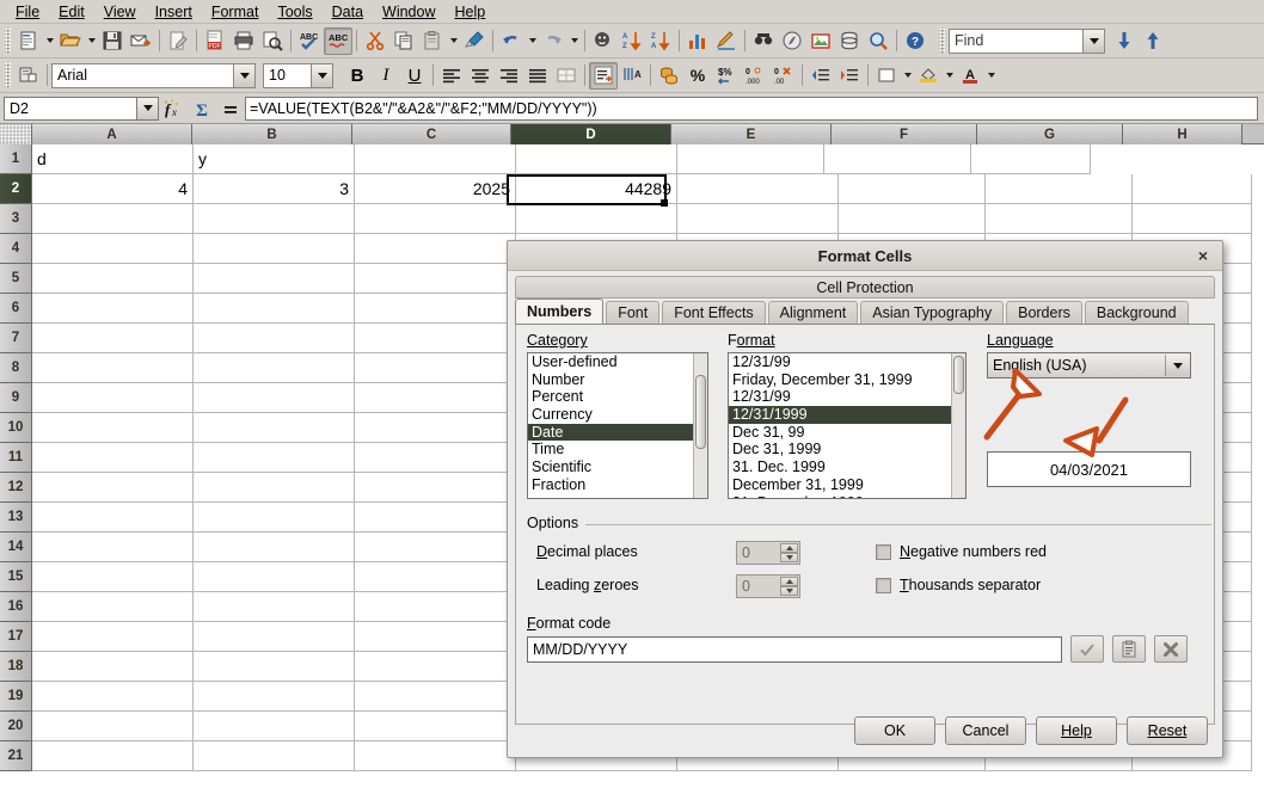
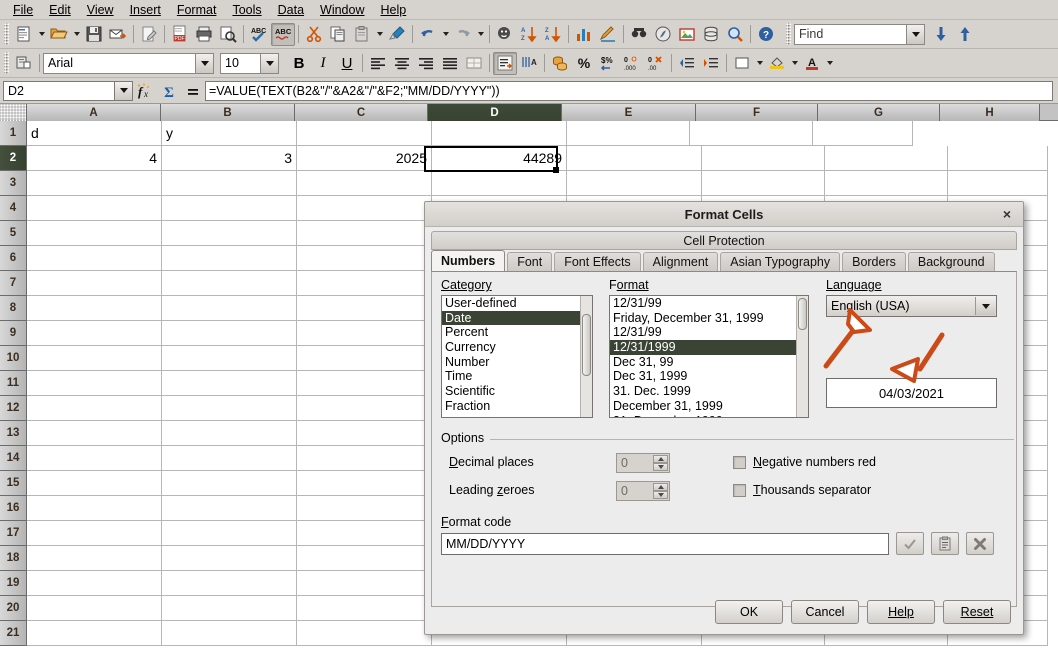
  File
  Edit
  View
  Insert
  Format
  Tools
  Data
  Window
  Help
  ABC
  ?
  Find
  Arial
  10
  B
  I
  U
  A
  %
  $%
  A
  D2
  f
  x
  Σ
  =VALUE(TEXT(B2&"/"&A2&"/"&F2;"MM/DD/YYYY"))
  A
  B
  C
  D
  E
  F
  G
  H
  1
  2
  3
  4
  5
  6
  7
  8
  9
  10
  11
  12
  13
  14
  15
  16
  17
  18
  19
  20
  21
  d
  y
  4
  3
  2025
  44289
  Format Cells
  ×
  Cell Protection
  Numbers
  Font
  Font Effects
  Alignment
  Asian Typography
  Borders
  Background
  Category
  User-defined
- Number
+ Date
  Percent
  Currency
- Date
+ Number
  Time
  Scientific
  Fraction
  Format
  12/31/99
  Friday, December 31, 1999
  12/31/99
  12/31/1999
  Dec 31, 99
  Dec 31, 1999
  31. Dec. 1999
  December 31, 1999
  Language
  English (USA)
  04/03/2021
  Options
  Decimal places
  0
  Leading zeroes
  0
  Negative numbers red
  Thousands separator
  Format code
  MM/DD/YYYY
  OK
  Cancel
  Help
  Reset
